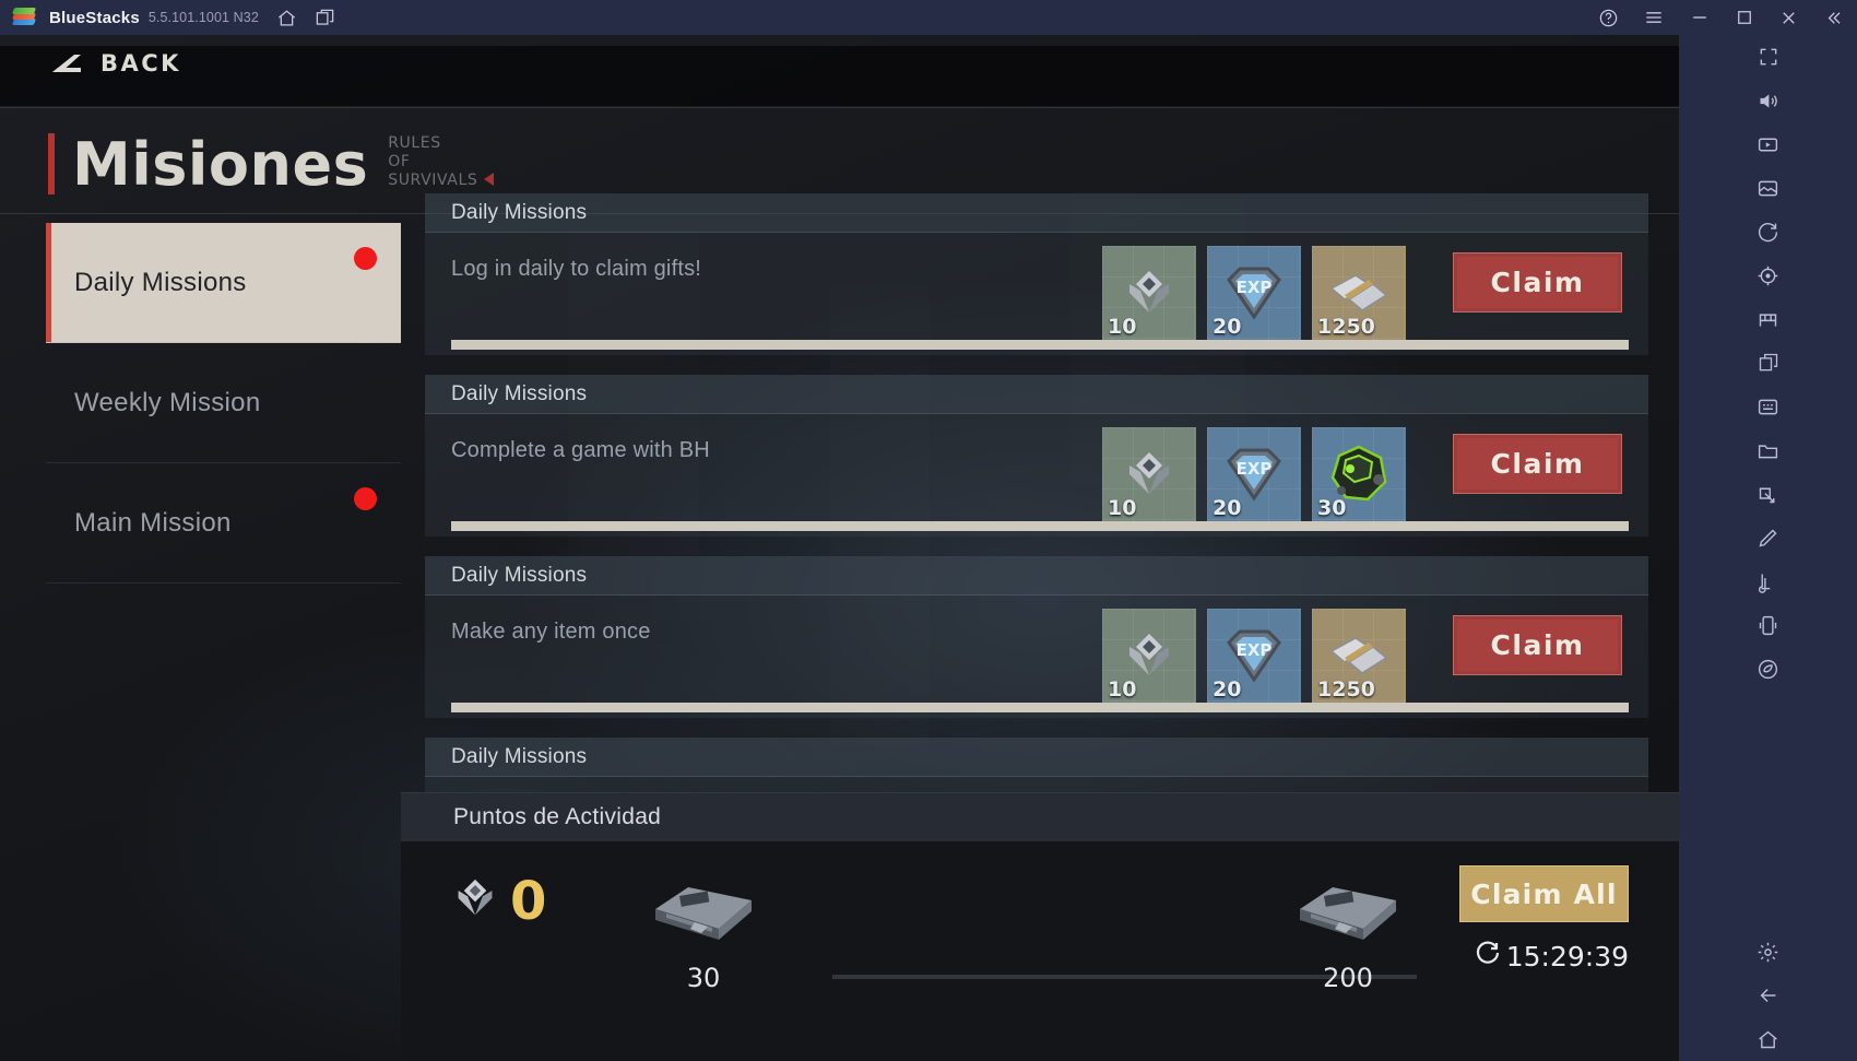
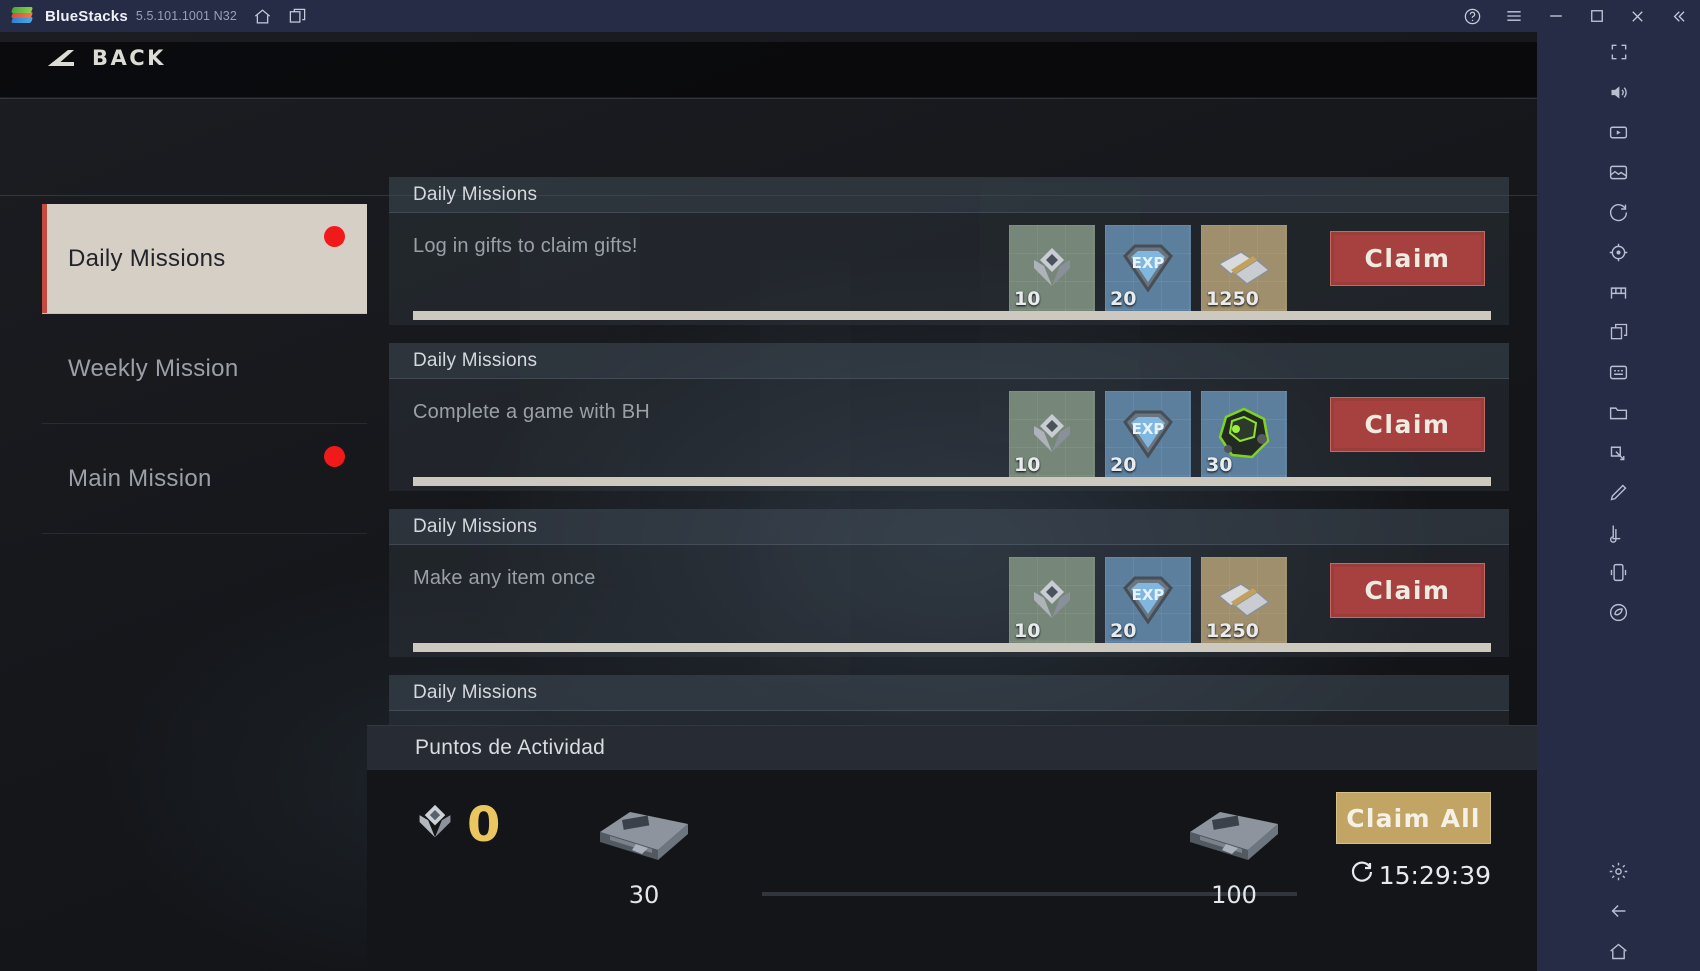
  BlueStacks
  5.5.101.1001 N32
  BACK
- Misiones
- RULES
- OF
- SURVIVALS
  Daily Missions
  Weekly Mission
  Main Mission
  Daily Missions
- Log in daily to claim gifts!
+ Log in gifts to claim gifts!
  10
  EXP
  20
  1250
  Claim
  Daily Missions
  Complete a game with BH
  10
  EXP
  20
  30
  Claim
  Daily Missions
  Make any item once
  10
  EXP
  20
  1250
  Claim
  Daily Missions
  Puntos de Actividad
  0
  30
- 200
+ 100
  Claim All
  15:29:39
